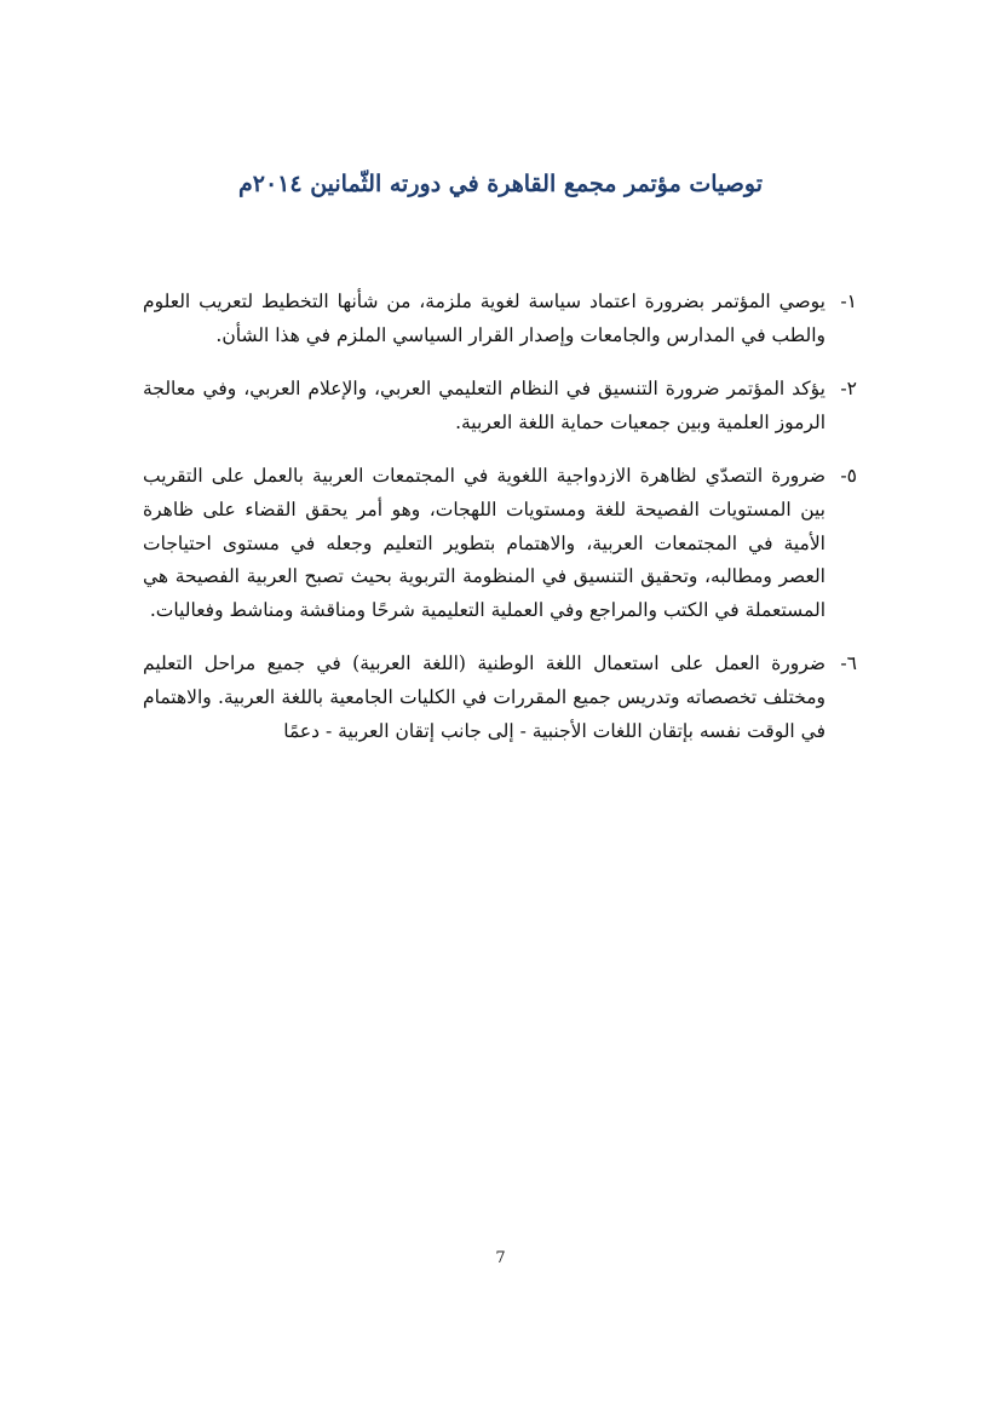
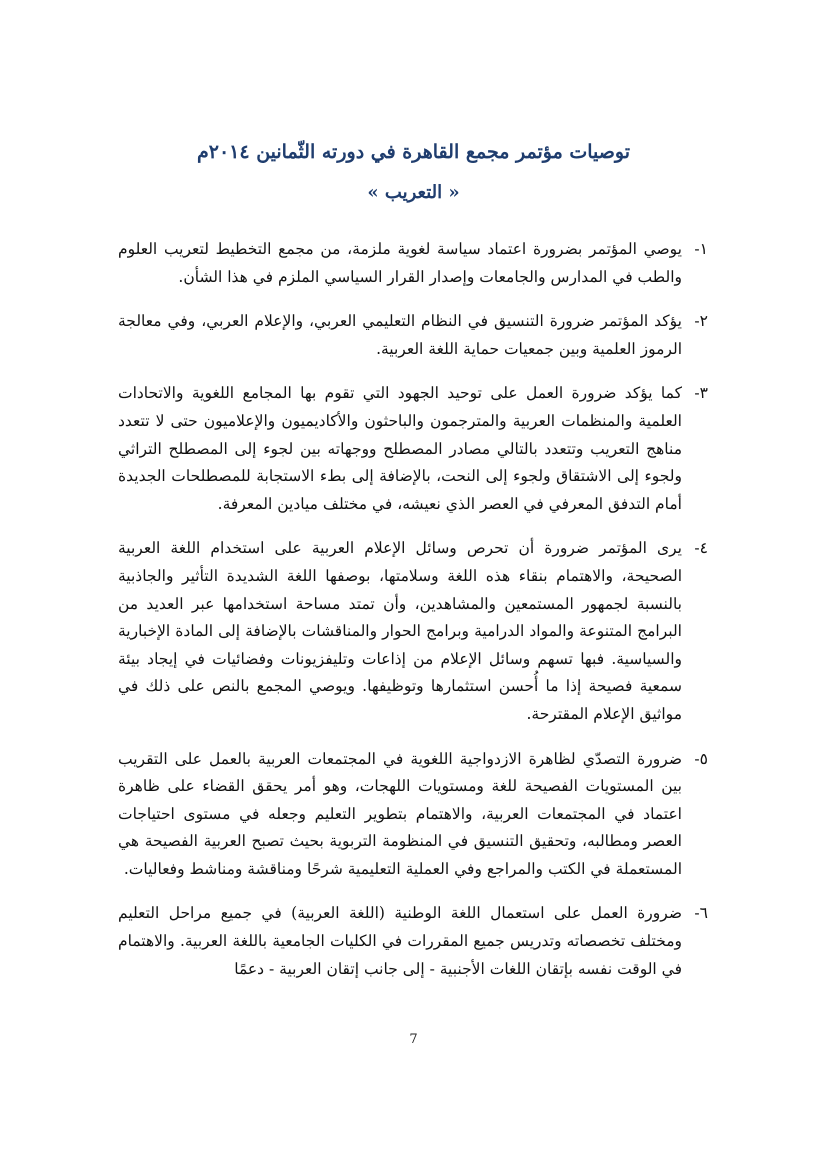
  توصيات مؤتمر مجمع القاهرة في دورته الثّمانين ٢٠١٤م
+ « التعريب »
  ١-
- يوصي المؤتمر بضرورة اعتماد سياسة لغوية ملزمة، من شأنها التخطيط لتعريب العلوم والطب في المدارس والجامعات وإصدار القرار السياسي الملزم في هذا الشأن.
+ يوصي المؤتمر بضرورة اعتماد سياسة لغوية ملزمة، من مجمع التخطيط لتعريب العلوم والطب في المدارس والجامعات وإصدار القرار السياسي الملزم في هذا الشأن.
  ٢-
  يؤكد المؤتمر ضرورة التنسيق في النظام التعليمي العربي، والإعلام العربي، وفي معالجة الرموز العلمية وبين جمعيات حماية اللغة العربية.
+ ٣-
+ كما يؤكد ضرورة العمل على توحيد الجهود التي تقوم بها المجامع اللغوية والاتحادات العلمية والمنظمات العربية والمترجمون والباحثون والأكاديميون والإعلاميون حتى لا تتعدد مناهج التعريب وتتعدد بالتالي مصادر المصطلح ووجهاته بين لجوء إلى المصطلح التراثي ولجوء إلى الاشتقاق ولجوء إلى النحت، بالإضافة إلى بطء الاستجابة للمصطلحات الجديدة أمام التدفق المعرفي في العصر الذي نعيشه، في مختلف ميادين المعرفة.
+ ٤-
+ يرى المؤتمر ضرورة أن تحرص وسائل الإعلام العربية على استخدام اللغة العربية الصحيحة، والاهتمام بنقاء هذه اللغة وسلامتها، بوصفها اللغة الشديدة التأثير والجاذبية بالنسبة لجمهور المستمعين والمشاهدين، وأن تمتد مساحة استخدامها عبر العديد من البرامج المتنوعة والمواد الدرامية وبرامج الحوار والمناقشات بالإضافة إلى المادة الإخبارية والسياسية. فبها تسهم وسائل الإعلام من إذاعات وتليفزيونات وفضائيات في إيجاد بيئة سمعية فصيحة إذا ما أُحسن استثمارها وتوظيفها. ويوصي المجمع بالنص على ذلك في مواثيق الإعلام المقترحة.
  ٥-
- ضرورة التصدّي لظاهرة الازدواجية اللغوية في المجتمعات العربية بالعمل على التقريب بين المستويات الفصيحة للغة ومستويات اللهجات، وهو أمر يحقق القضاء على ظاهرة الأمية في المجتمعات العربية، والاهتمام بتطوير التعليم وجعله في مستوى احتياجات العصر ومطالبه، وتحقيق التنسيق في المنظومة التربوية بحيث تصبح العربية الفصيحة هي المستعملة في الكتب والمراجع وفي العملية التعليمية شرحًا ومناقشة ومناشط وفعاليات.
+ ضرورة التصدّي لظاهرة الازدواجية اللغوية في المجتمعات العربية بالعمل على التقريب بين المستويات الفصيحة للغة ومستويات اللهجات، وهو أمر يحقق القضاء على ظاهرة اعتماد في المجتمعات العربية، والاهتمام بتطوير التعليم وجعله في مستوى احتياجات العصر ومطالبه، وتحقيق التنسيق في المنظومة التربوية بحيث تصبح العربية الفصيحة هي المستعملة في الكتب والمراجع وفي العملية التعليمية شرحًا ومناقشة ومناشط وفعاليات.
  ٦-
  ضرورة العمل على استعمال اللغة الوطنية (اللغة العربية) في جميع مراحل التعليم ومختلف تخصصاته وتدريس جميع المقررات في الكليات الجامعية باللغة العربية. والاهتمام في الوقت نفسه بإتقان اللغات الأجنبية - إلى جانب إتقان العربية - دعمًا
  7
